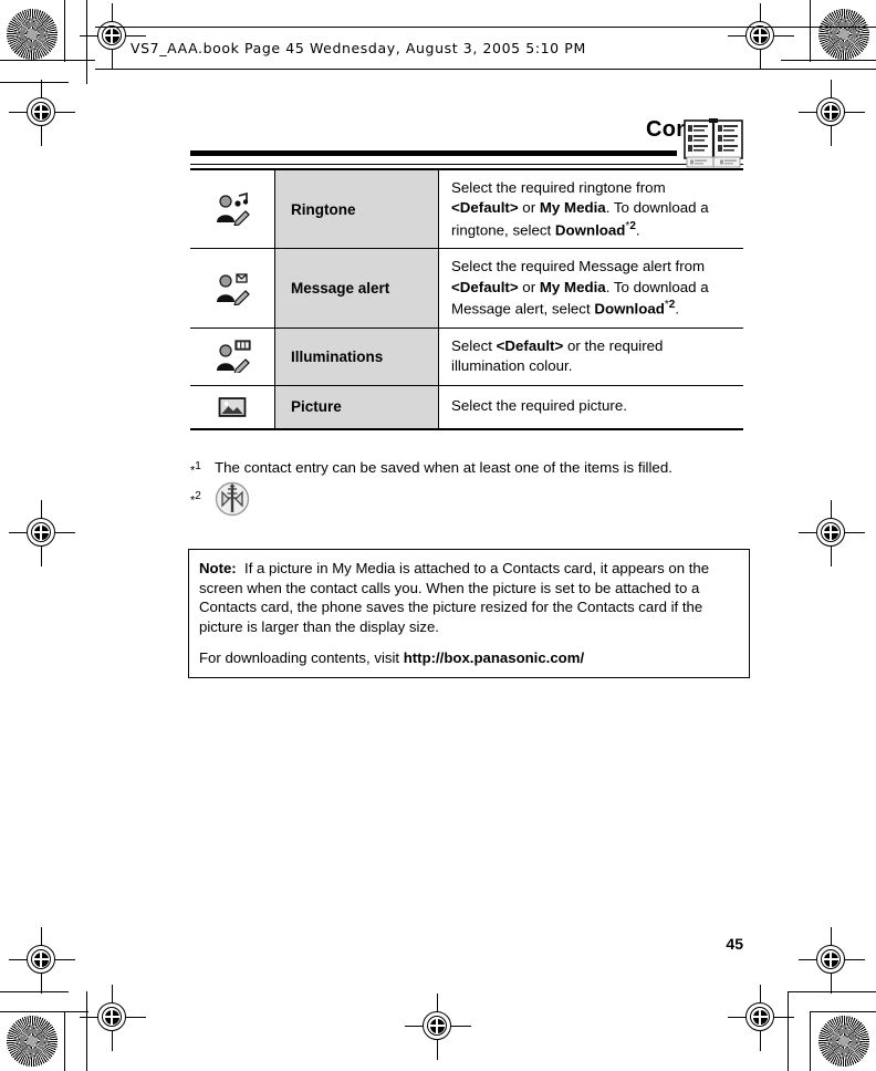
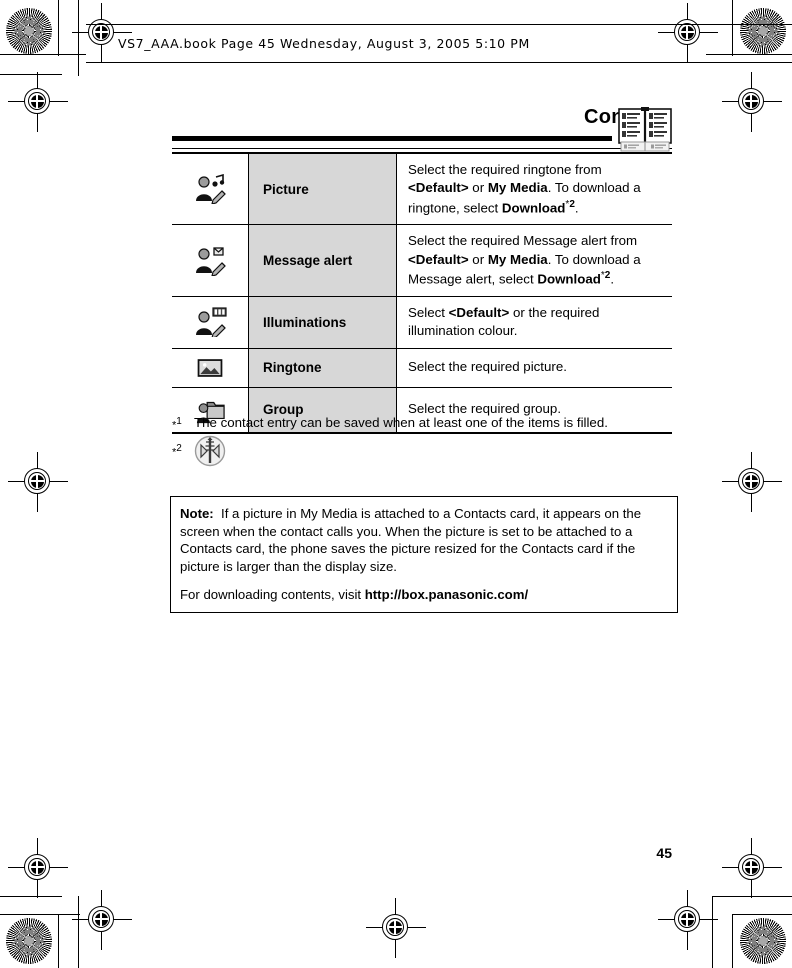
  VS7_AAA.book Page 45 Wednesday, August 3, 2005 5:10 PM
- 	Ringtone	Select the required ringtone from <Default> or My Media. To download a ringtone, select Download*2.
+ 	Picture	Select the required ringtone from <Default> or My Media. To download a ringtone, select Download*2.
  	Message alert	Select the required Message alert from <Default> or My Media. To download a Message alert, select Download*2.
  	Illuminations	Select <Default> or the required illumination colour.
- 	Picture	Select the required picture.
+ 	Ringtone	Select the required picture.
+ 	Group	Select the required group.
  *1
  The contact entry can be saved when at least one of the items is filled.
  *2
  Note: If a picture in My Media is attached to a Contacts card, it appears on the screen when the contact calls you. When the picture is set to be attached to a Contacts card, the phone saves the picture resized for the Contacts card if the picture is larger than the display size.
  For downloading contents, visit http://box.panasonic.com/
  45
